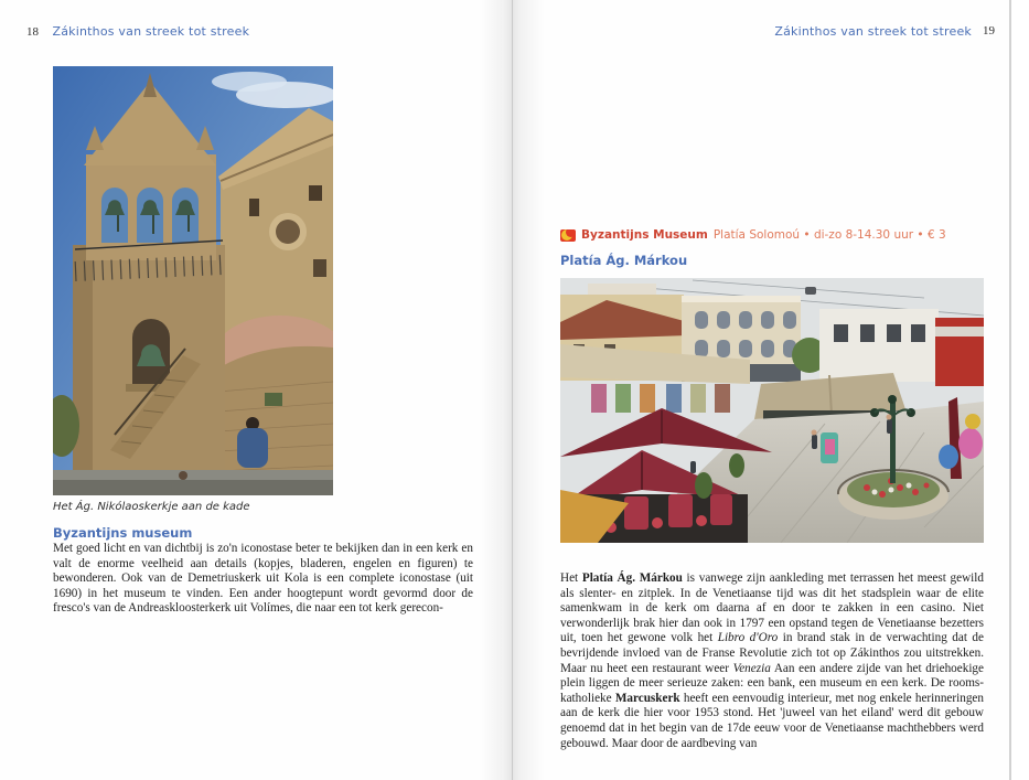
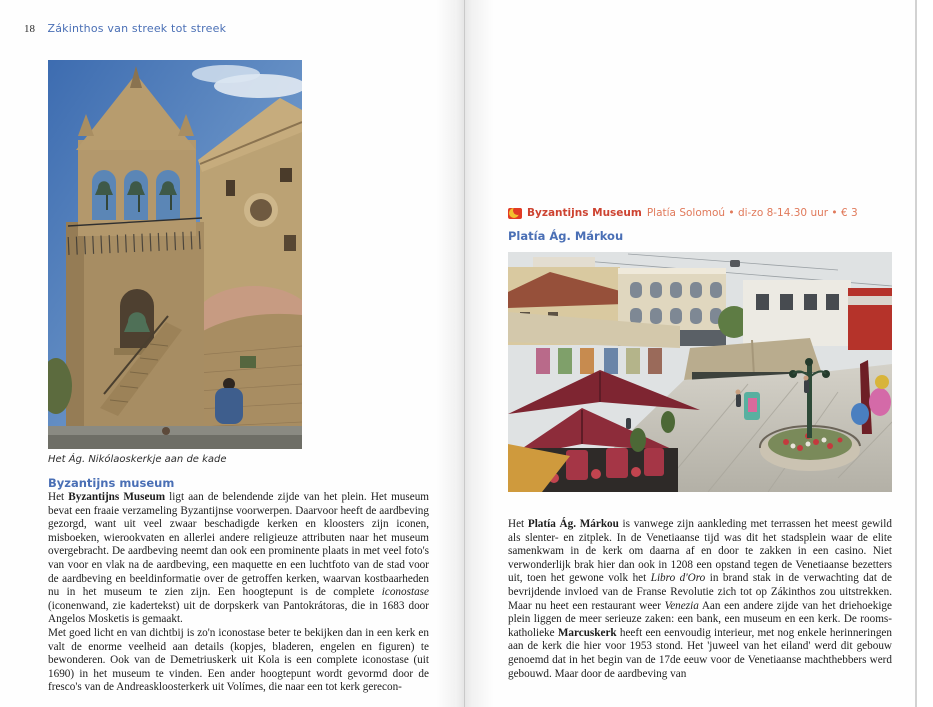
  18 Zákinthos van streek tot streek
  Het Ág. Nikólaoskerkje aan de kade
  Byzantijns museum
+ Het Byzantijns Museum ligt aan de belendende zijde van het plein. Het museum bevat een fraaie verzameling Byzantijnse voorwerpen. Daarvoor heeft de aardbeving gezorgd, want uit veel zwaar beschadigde kerken en kloosters zijn iconen, misboeken, wierookvaten en allerlei andere religieuze attributen naar het museum overgebracht. De aardbeving neemt dan ook een prominente plaats in met veel foto's van voor en vlak na de aardbeving, een maquette en een luchtfoto van de stad voor de aardbeving en beeldinformatie over de getroffen kerken, waarvan kostbaarheden nu in het museum te zien zijn. Een hoogtepunt is de complete iconostase (iconenwand, zie kadertekst) uit de dorpskerk van Pantokrátoras, die in 1683 door Angelos Mosketis is gemaakt.
  Met goed licht en van dichtbij is zo'n iconostase beter te bekijken dan in een kerk en valt de enorme veelheid aan details (kopjes, bladeren, engelen en figuren) te bewonderen. Ook van de Demetriuskerk uit Kola is een complete iconostase (uit 1690) in het museum te vinden. Een ander hoogtepunt wordt gevormd door de fresco's van de Andreaskloosterkerk uit Volímes, die naar een tot kerk gerecon-
- Zákinthos van streek tot streek
- 19
  Byzantijns Museum
  Platía Solomoú • di-zo 8-14.30 uur • € 3
  Platía Ág. Márkou
- Het Platía Ág. Márkou is vanwege zijn aankleding met terrassen het meest gewild als slenter- en zitplek. In de Venetiaanse tijd was dit het stadsplein waar de elite samenkwam in de kerk om daarna af en door te zakken in een casino. Niet verwonderlijk brak hier dan ook in 1797 een opstand tegen de Venetiaanse bezetters uit, toen het gewone volk het Libro d'Oro in brand stak in de verwachting dat de bevrijdende invloed van de Franse Revolutie zich tot op Zákinthos zou uitstrekken. Maar nu heet een restaurant weer Venezia Aan een andere zijde van het driehoekige plein liggen de meer serieuze zaken: een bank, een museum en een kerk. De rooms-katholieke Marcuskerk heeft een eenvoudig interieur, met nog enkele herinneringen aan de kerk die hier voor 1953 stond. Het 'juweel van het eiland' werd dit gebouw genoemd dat in het begin van de 17de eeuw voor de Venetiaanse machthebbers werd gebouwd. Maar door de aardbeving van
+ Het Platía Ág. Márkou is vanwege zijn aankleding met terrassen het meest gewild als slenter- en zitplek. In de Venetiaanse tijd was dit het stadsplein waar de elite samenkwam in de kerk om daarna af en door te zakken in een casino. Niet verwonderlijk brak hier dan ook in 1208 een opstand tegen de Venetiaanse bezetters uit, toen het gewone volk het Libro d'Oro in brand stak in de verwachting dat de bevrijdende invloed van de Franse Revolutie zich tot op Zákinthos zou uitstrekken. Maar nu heet een restaurant weer Venezia Aan een andere zijde van het driehoekige plein liggen de meer serieuze zaken: een bank, een museum en een kerk. De rooms-katholieke Marcuskerk heeft een eenvoudig interieur, met nog enkele herinneringen aan de kerk die hier voor 1953 stond. Het 'juweel van het eiland' werd dit gebouw genoemd dat in het begin van de 17de eeuw voor de Venetiaanse machthebbers werd gebouwd. Maar door de aardbeving van
